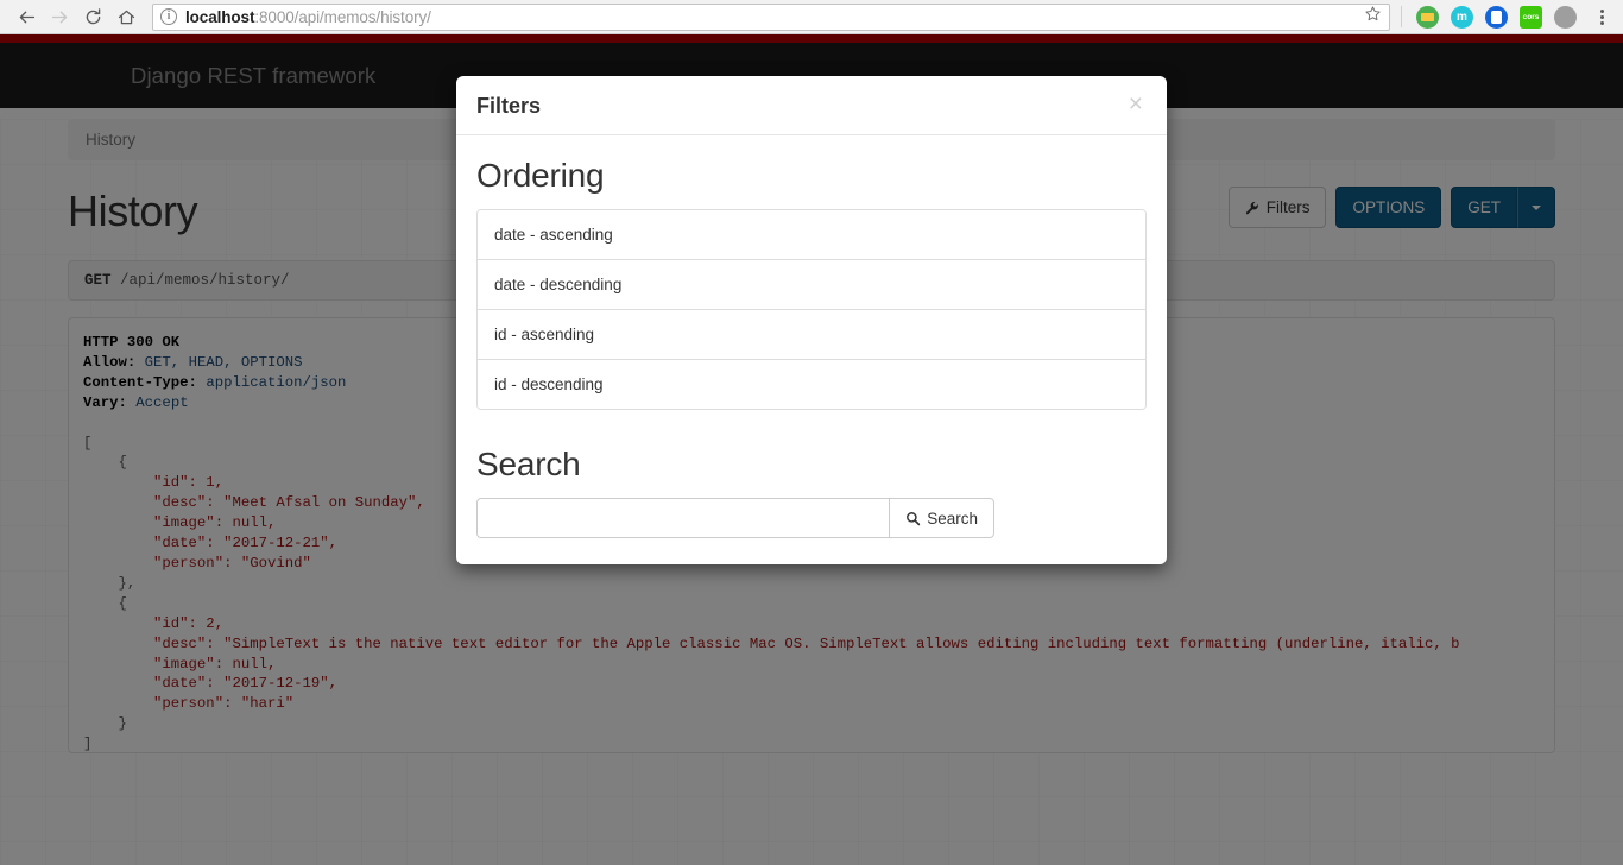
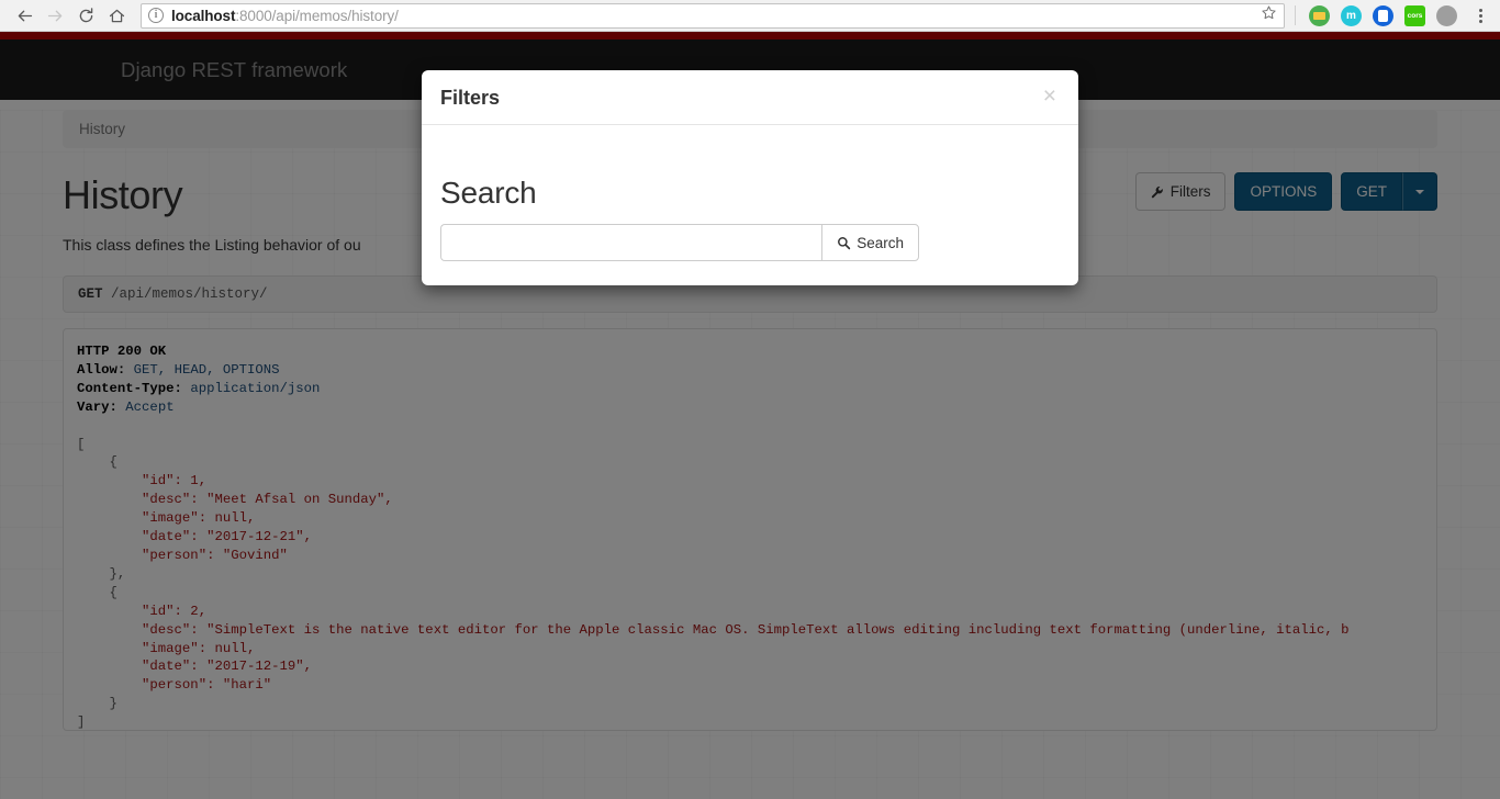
  i
  localhost:8000/api/memos/history/
  m
  Django REST framework
  History
  Filters
  OPTIONS
  GET
  History
+ This class defines the Listing behavior of ou
  GET /api/memos/history/
- HTTP 300 OK Allow: GET, HEAD, OPTIONS Content-Type: application/json Vary: Accept [ { "id": 1, "desc": "Meet Afsal on Sunday", "image": null, "date": "2017-12-21", "person": "Govind" }, { "id": 2, "desc": "SimpleText is the native text editor for the Apple classic Mac OS. SimpleText allows editing including text formatting (underline, italic, b "image": null, "date": "2017-12-19", "person": "hari" } ]
+ HTTP 200 OK Allow: GET, HEAD, OPTIONS Content-Type: application/json Vary: Accept [ { "id": 1, "desc": "Meet Afsal on Sunday", "image": null, "date": "2017-12-21", "person": "Govind" }, { "id": 2, "desc": "SimpleText is the native text editor for the Apple classic Mac OS. SimpleText allows editing including text formatting (underline, italic, b "image": null, "date": "2017-12-19", "person": "hari" } ]
  Filters
  ×
- Ordering
- date - ascending
- date - descending
- id - ascending
- id - descending
  Search
  Search
